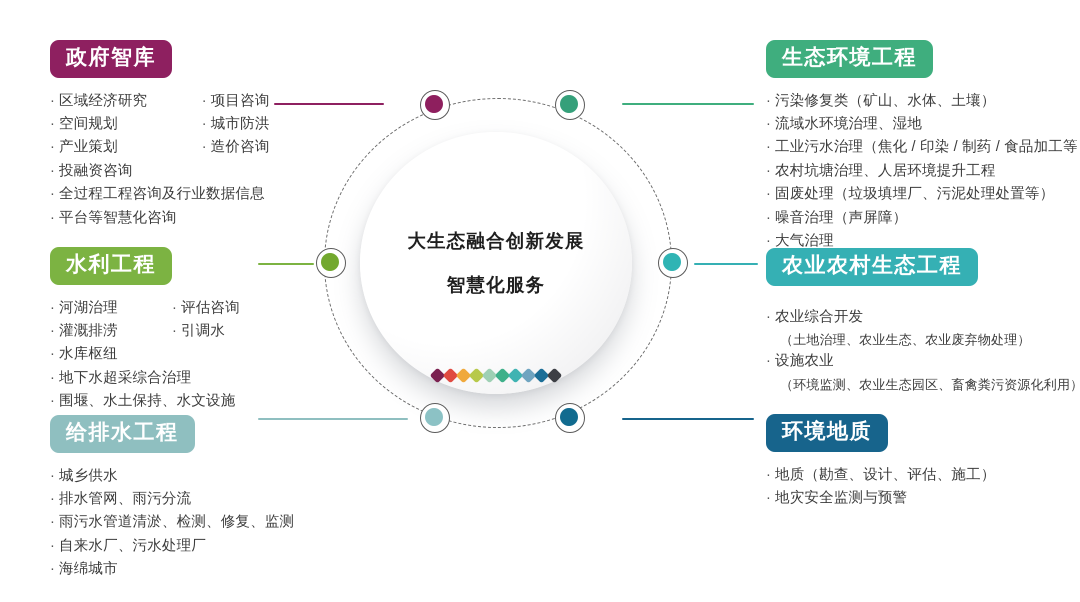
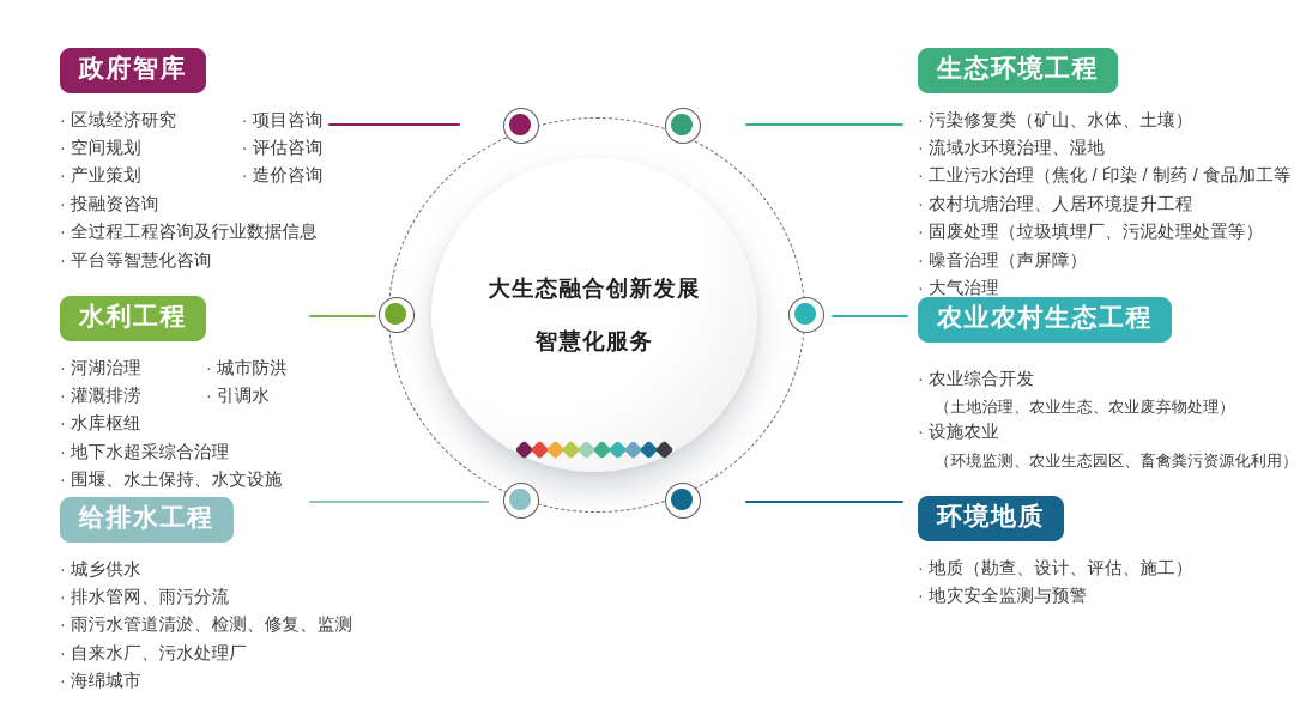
  政府智库
  · 区域经济研究
  · 项目咨询
  · 空间规划
- · 城市防洪
+ · 评估咨询
  · 产业策划
  · 造价咨询
  · 投融资咨询
  · 全过程工程咨询及行业数据信息
  · 平台等智慧化咨询
  水利工程
  · 河湖治理
- · 评估咨询
+ · 城市防洪
  · 灌溉排涝
  · 引调水
  · 水库枢纽
  · 地下水超采综合治理
  · 围堰、水土保持、水文设施
  给排水工程
  · 城乡供水
  · 排水管网、雨污分流
  · 雨污水管道清淤、检测、修复、监测
  · 自来水厂、污水处理厂
  · 海绵城市
  生态环境工程
  · 污染修复类（矿山、水体、土壤）
  · 流域水环境治理、湿地
  · 工业污水治理（焦化 / 印染 / 制药 / 食品加工等
  · 农村坑塘治理、人居环境提升工程
  · 固废处理（垃圾填埋厂、污泥处理处置等）
  · 噪音治理（声屏障）
  · 大气治理
  农业农村生态工程
  · 农业综合开发
  （土地治理、农业生态、农业废弃物处理）
  · 设施农业
  （环境监测、农业生态园区、畜禽粪污资源化利用）
  环境地质
  · 地质（勘查、设计、评估、施工）
  · 地灾安全监测与预警
  大生态融合创新发展
  智慧化服务
